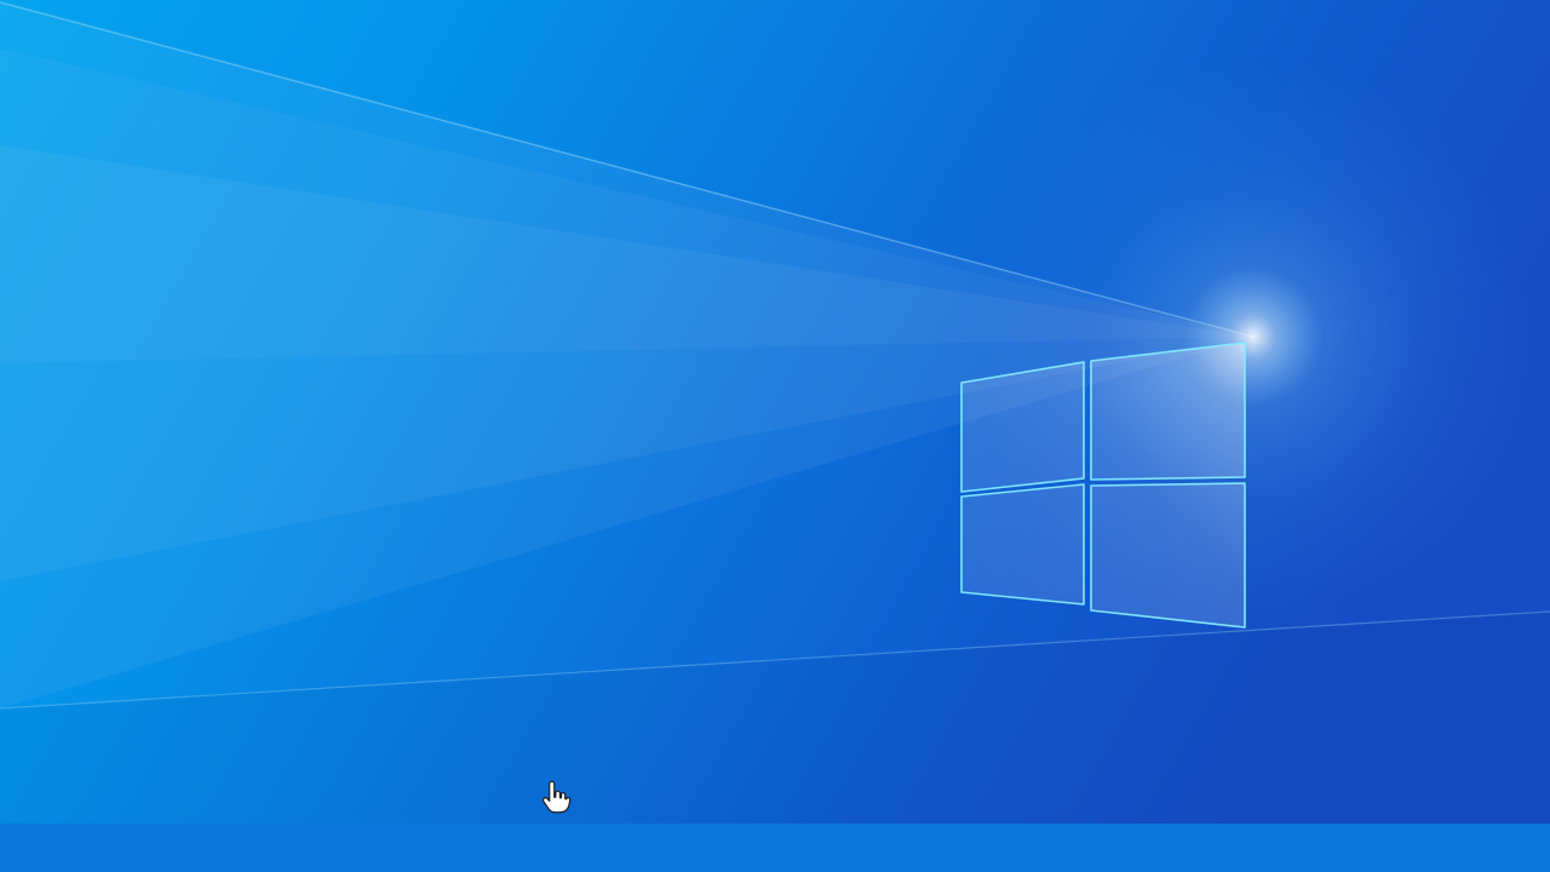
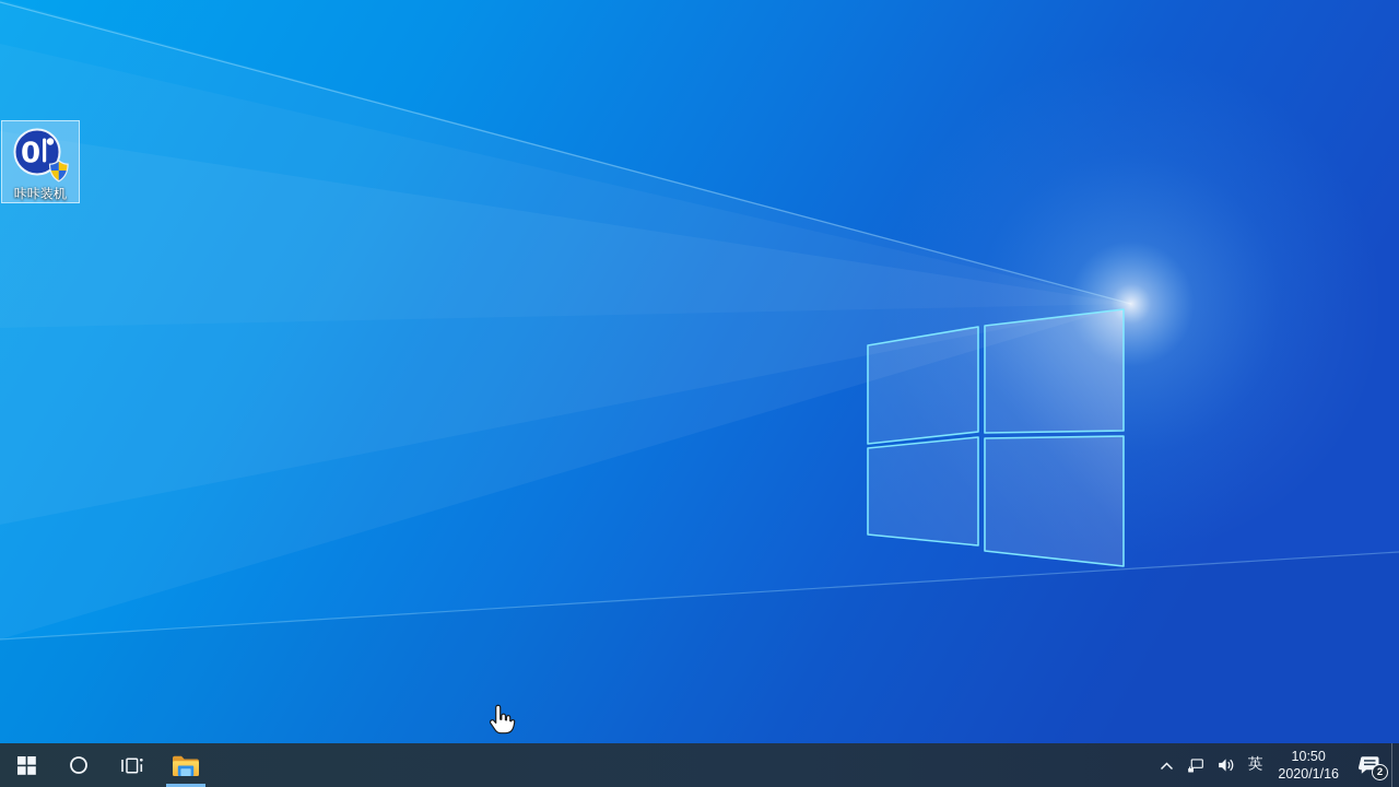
+ 0
+ 咔咔装机
+ 英
+ 10:50
+ 2020/1/16
+ 2
